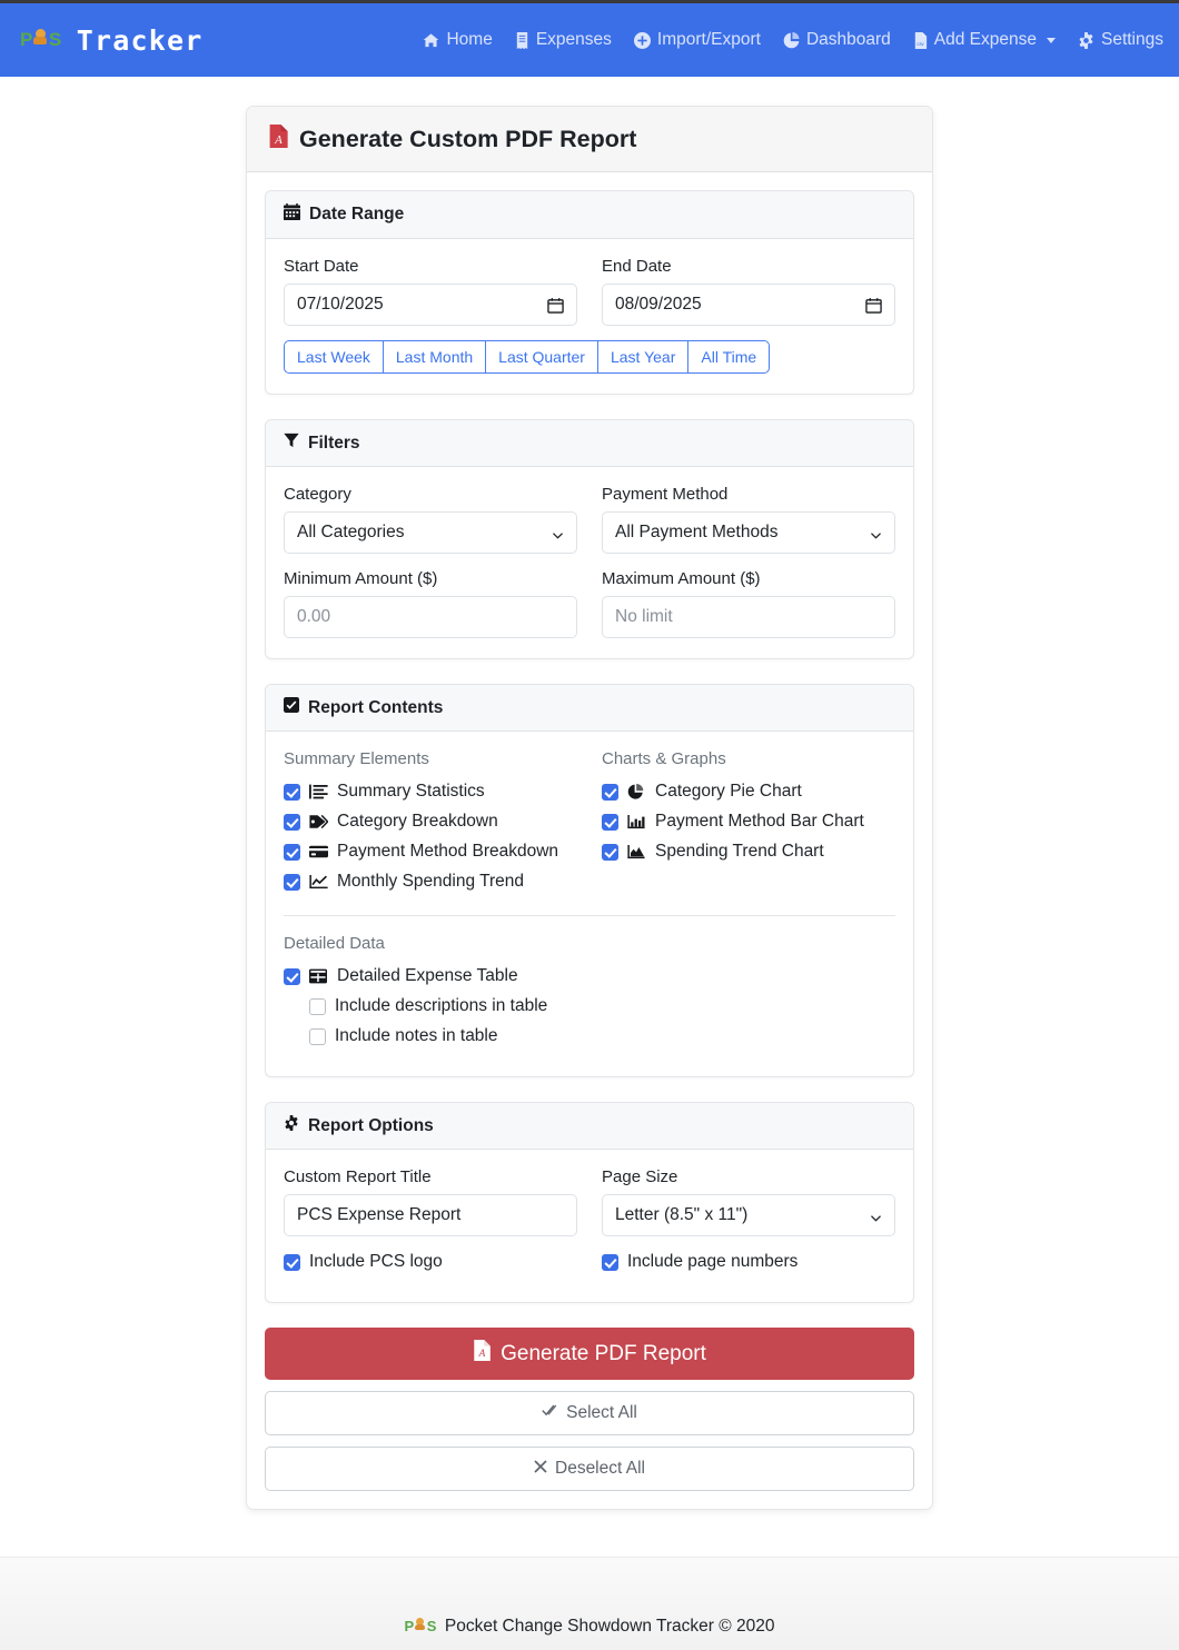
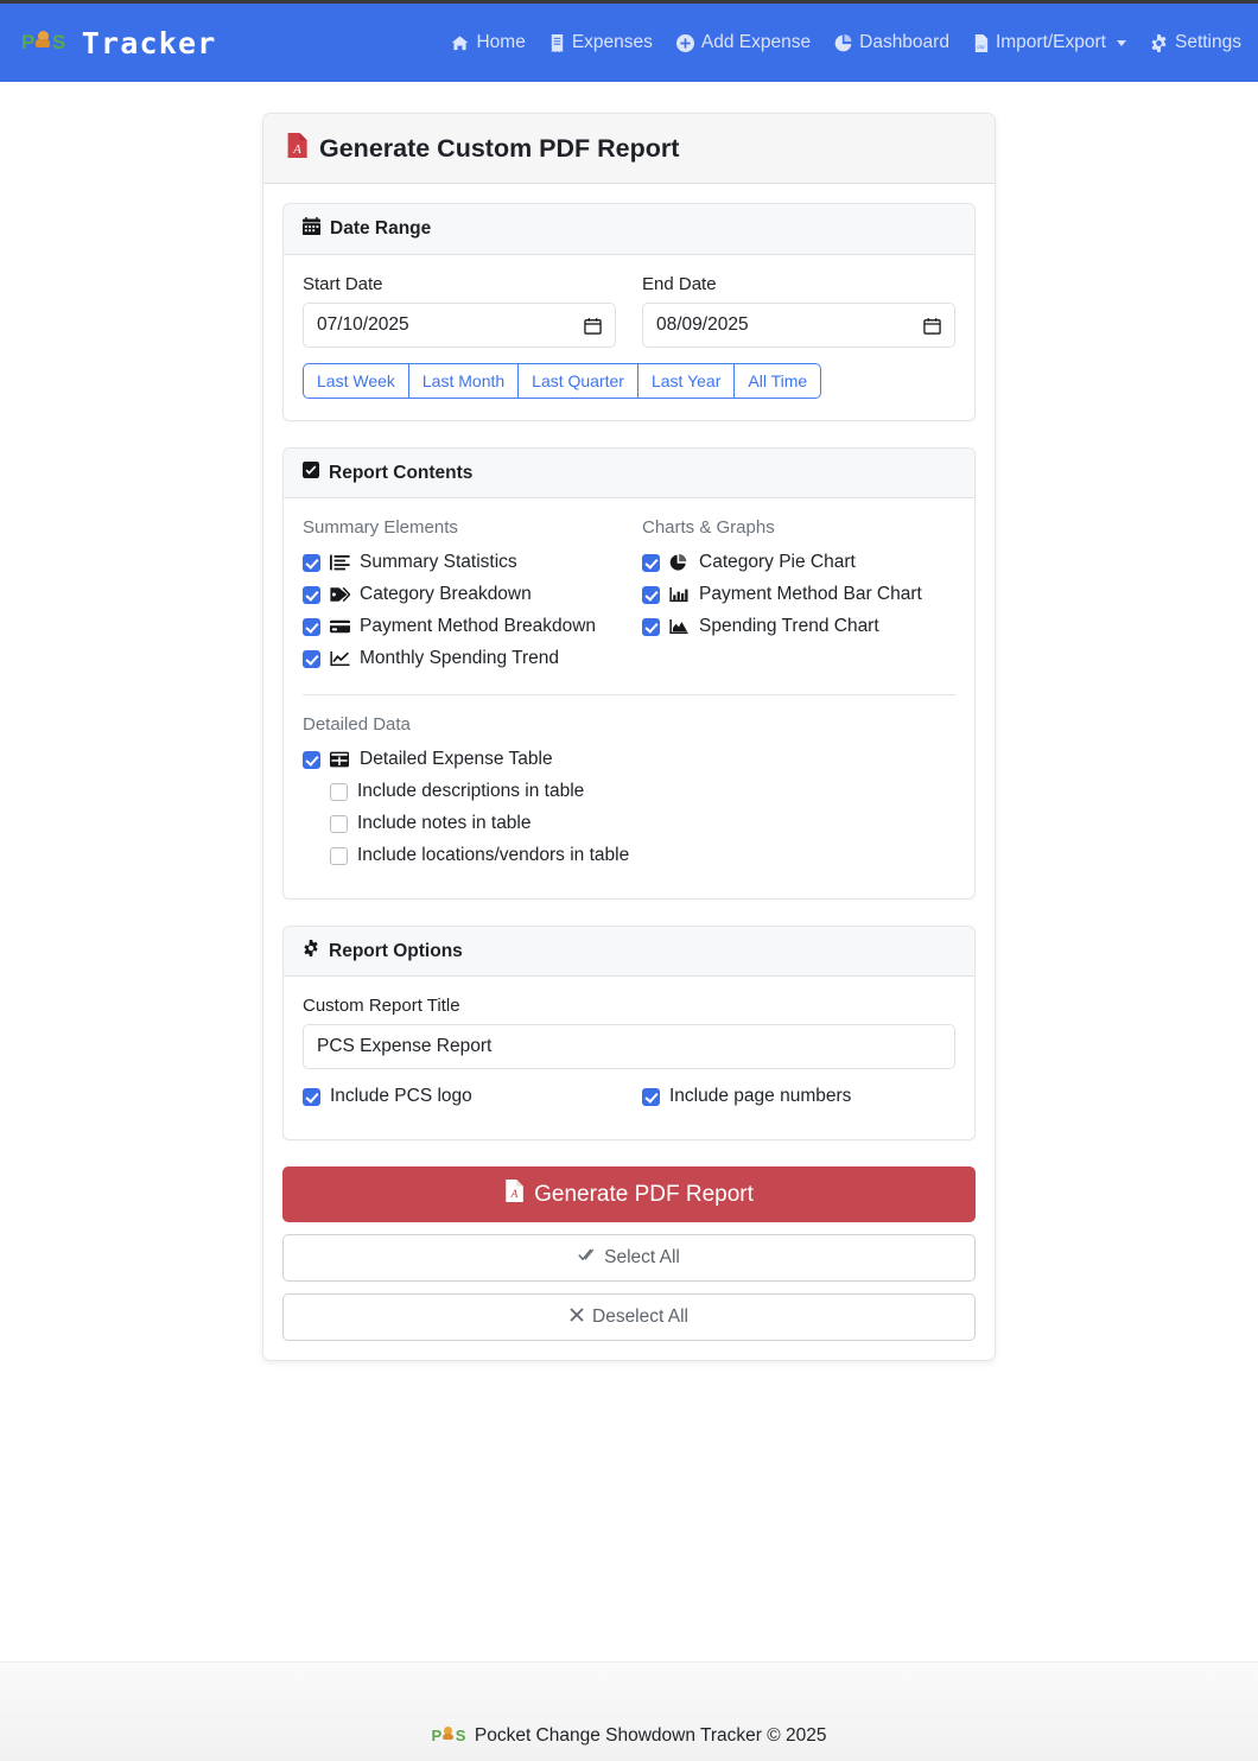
  P
  S
  Tracker
  Home
  Expenses
- Import/Export
+ Add Expense
  Dashboard
- Add Expense
+ Import/Export
  Settings
  A
  Generate Custom PDF Report
  Date Range
  Start Date
  07/10/2025
  End Date
  08/09/2025
  Last Week
  Last Month
  Last Quarter
  Last Year
  All Time
- Filters
- Category
- All Categories
- Payment Method
- All Payment Methods
- Minimum Amount ($)
- 0.00
- Maximum Amount ($)
- No limit
  Report Contents
  Summary Elements
  Summary Statistics
  Category Breakdown
  Payment Method Breakdown
  Monthly Spending Trend
  Charts & Graphs
  Category Pie Chart
  Payment Method Bar Chart
  Spending Trend Chart
  Detailed Data
  Detailed Expense Table
  Include descriptions in table
  Include notes in table
+ Include locations/vendors in table
  Report Options
  Custom Report Title
  PCS Expense Report
- Page Size
- Letter (8.5" x 11")
  Include PCS logo
  Include page numbers
  A
  Generate PDF Report
  Select All
  Deselect All
  P
  S
- Pocket Change Showdown Tracker © 2020
+ Pocket Change Showdown Tracker © 2025
